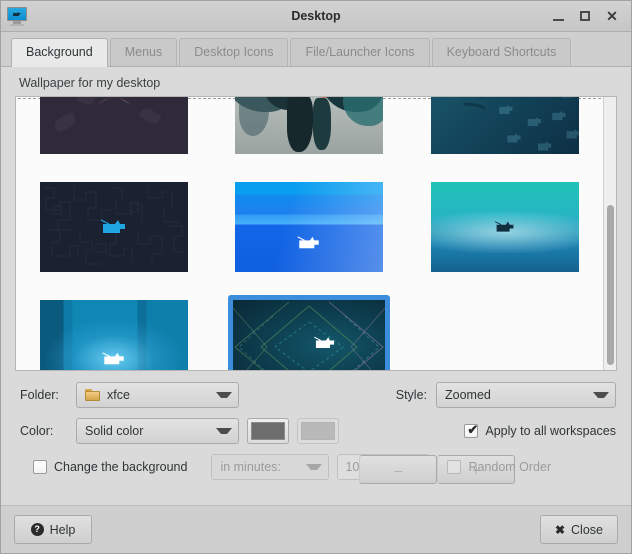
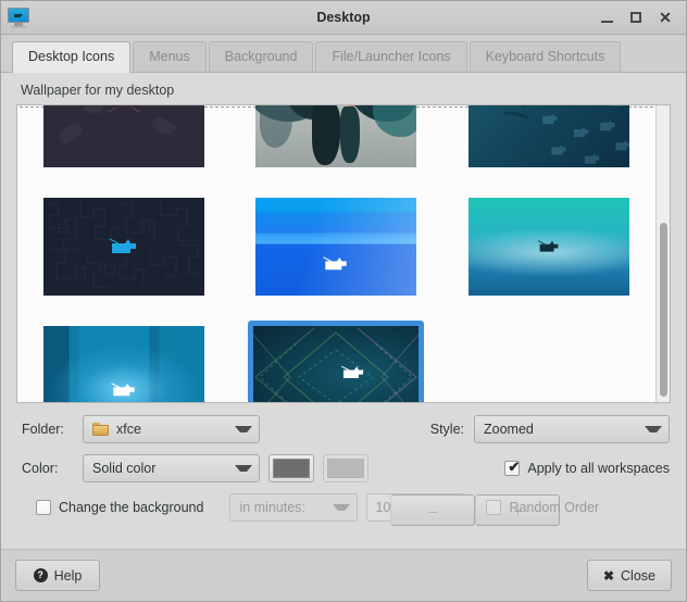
  Desktop
  ✕
- Background
+ Desktop Icons
  Menus
- Desktop Icons
+ Background
  File/Launcher Icons
  Keyboard Shortcuts
  Wallpaper for my desktop
  Folder:
  xfce
  Style:
  Zoomed
  Color:
  Solid color
  ✔
  Apply to all workspaces
  Change the background
  in minutes:
  10
  –
  +
  Random Order
  ?
  Help
  ✖
  Close
